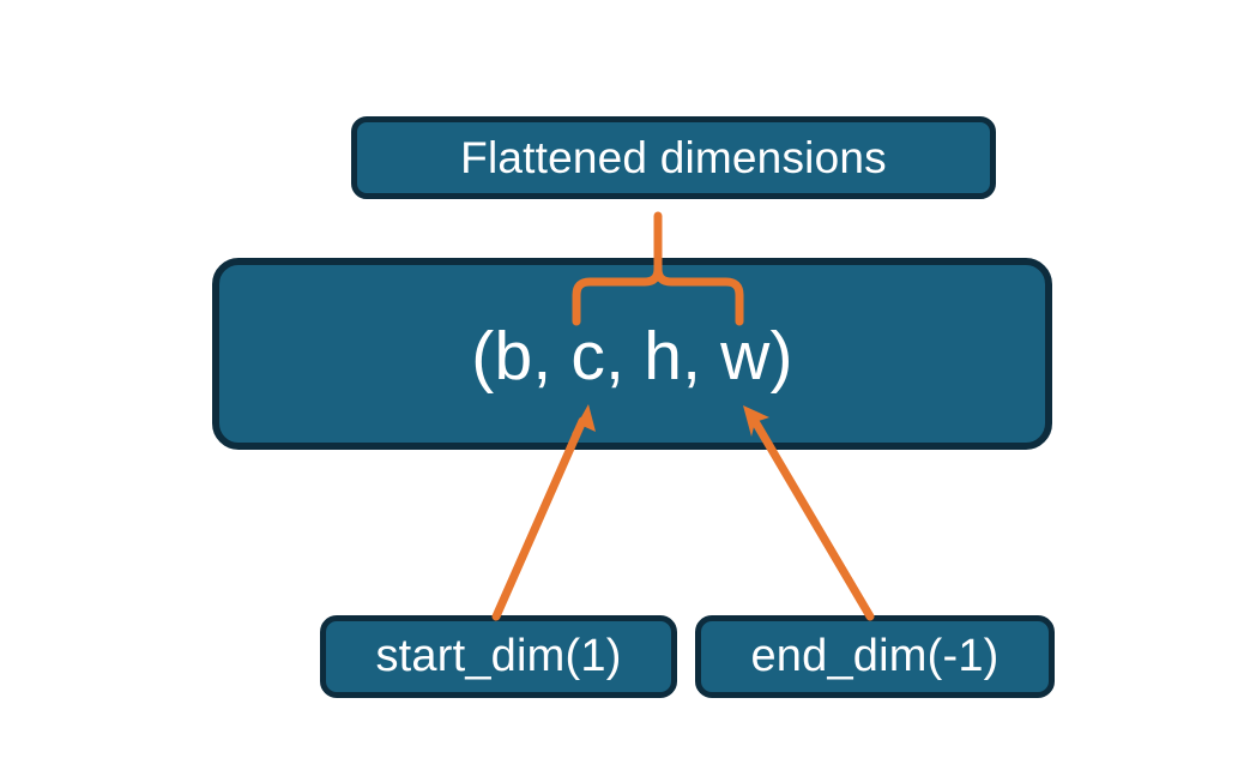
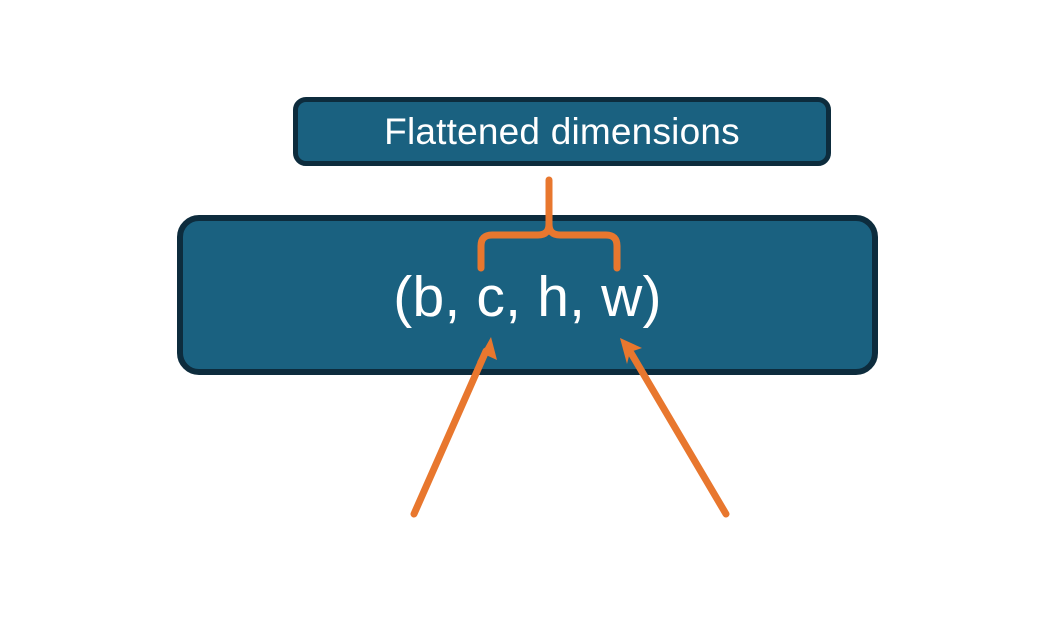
  Flattened dimensions
  (b, c, h, w)
- start_dim(1)
- end_dim(-1)
